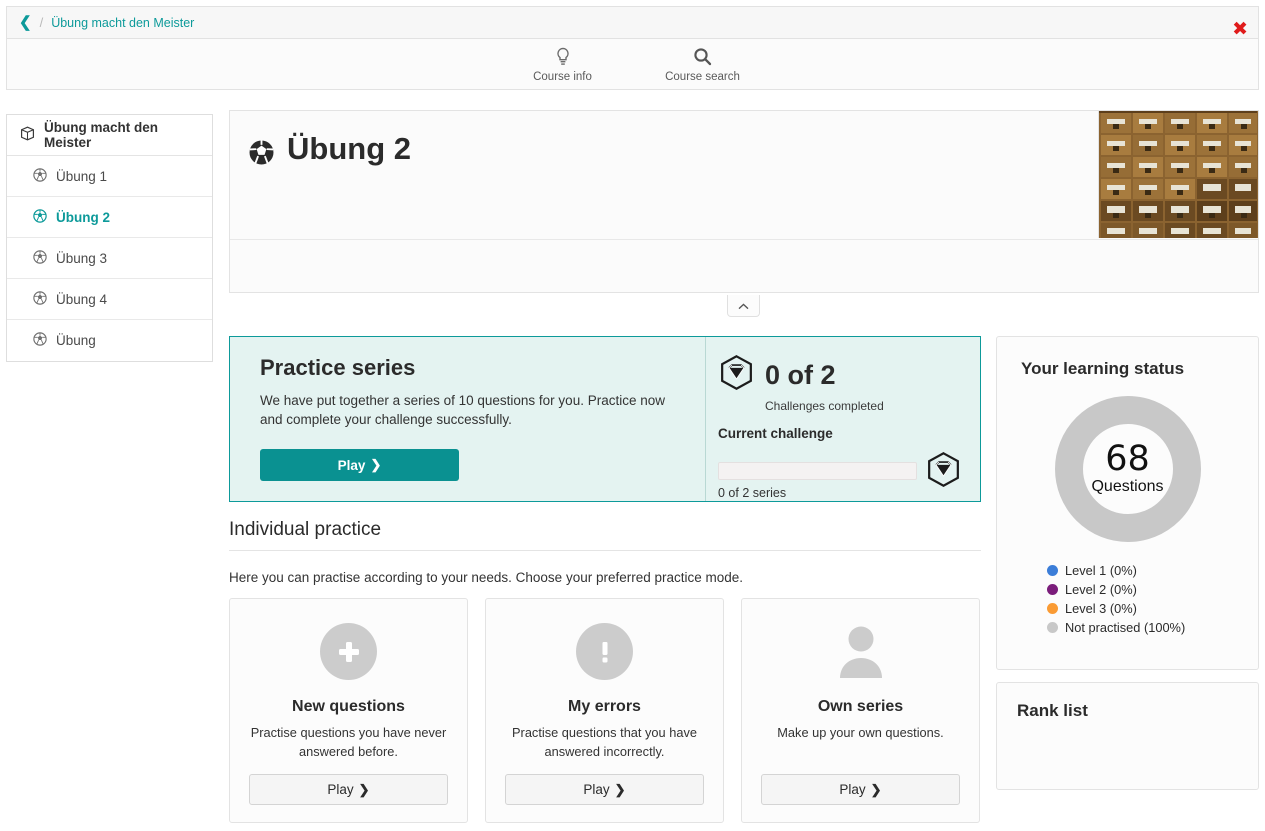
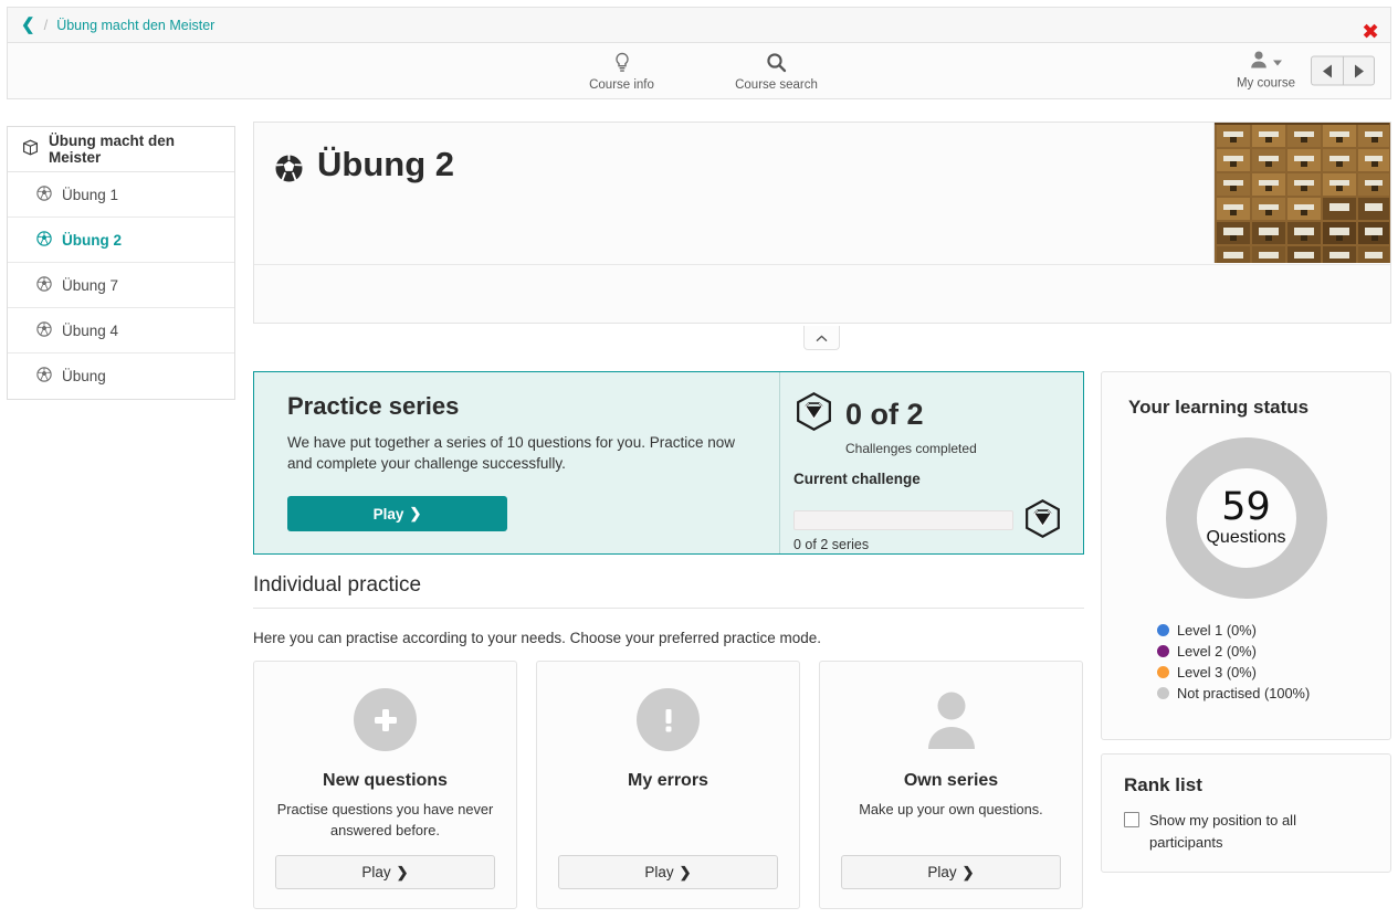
  ❮
  /
  Übung macht den Meister
  ✖
  Course info
  Course search
+ My course
  Übung macht den Meister
  Übung 1
  Übung 2
- Übung 3
+ Übung 7
  Übung 4
  Übung
  Übung 2
  Practice series
  We have put together a series of 10 questions for you. Practice now and complete your challenge successfully.
  Play
  ❯
  0 of 2
  Challenges completed
  Current challenge
  0 of 2 series
  Individual practice
  Here you can practise according to your needs. Choose your preferred practice mode.
  New questions
  Practise questions you have never answered before.
  Play
  ❯
  My errors
- Practise questions that you have answered incorrectly.
  Play
  ❯
  Own series
  Make up your own questions.
  Play
  ❯
  Your learning status
- 68
+ 59
  Questions
  Level 1 (0%)
  Level 2 (0%)
  Level 3 (0%)
  Not practised (100%)
  Rank list
+ Show my position to all participants
